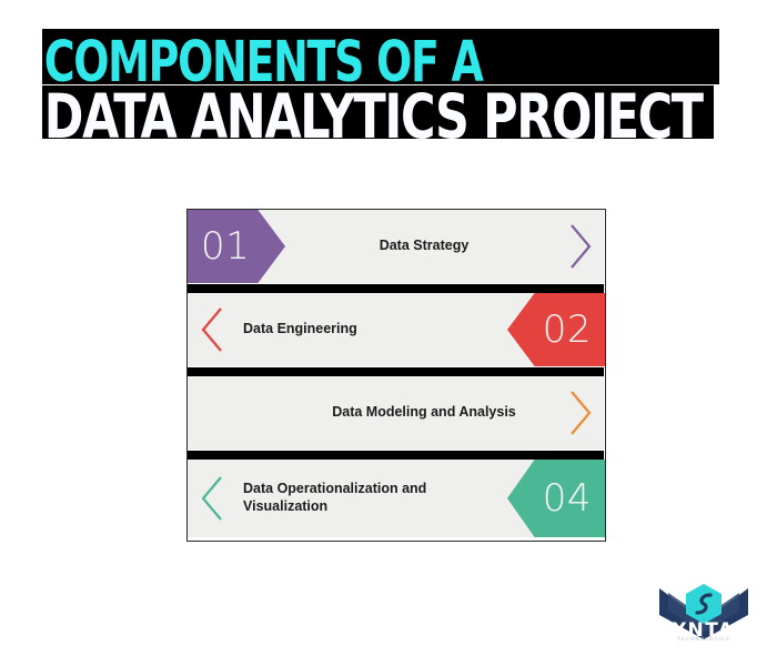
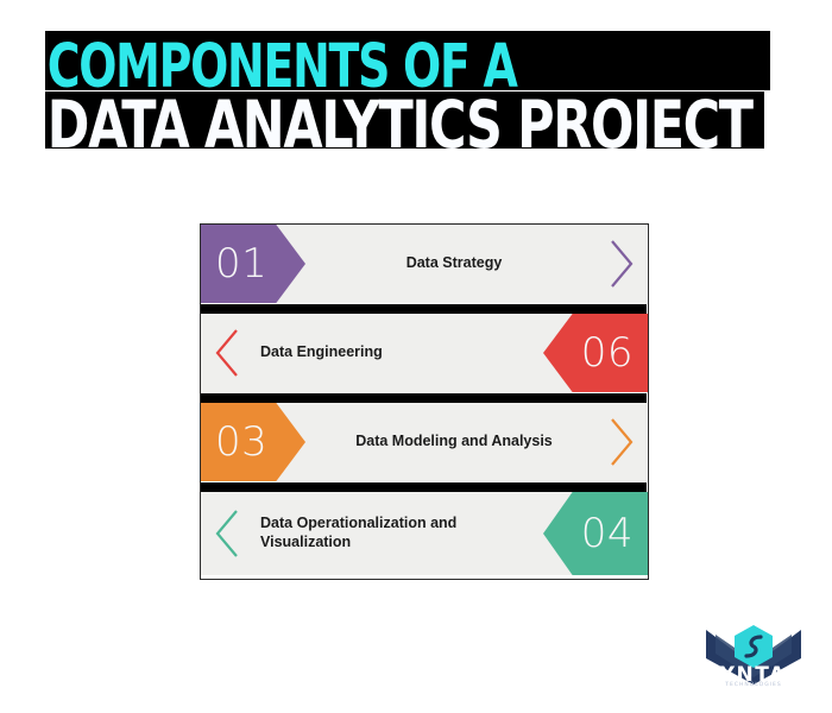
  COMPONENTS OF A
  DATA ANALYTICS PROJECT
  01
  Data Strategy
- 02
+ 06
  Data Engineering
+ 03
  Data Modeling and Analysis
  04
  Data Operationalization and
  Visualization
  SYNTAX
